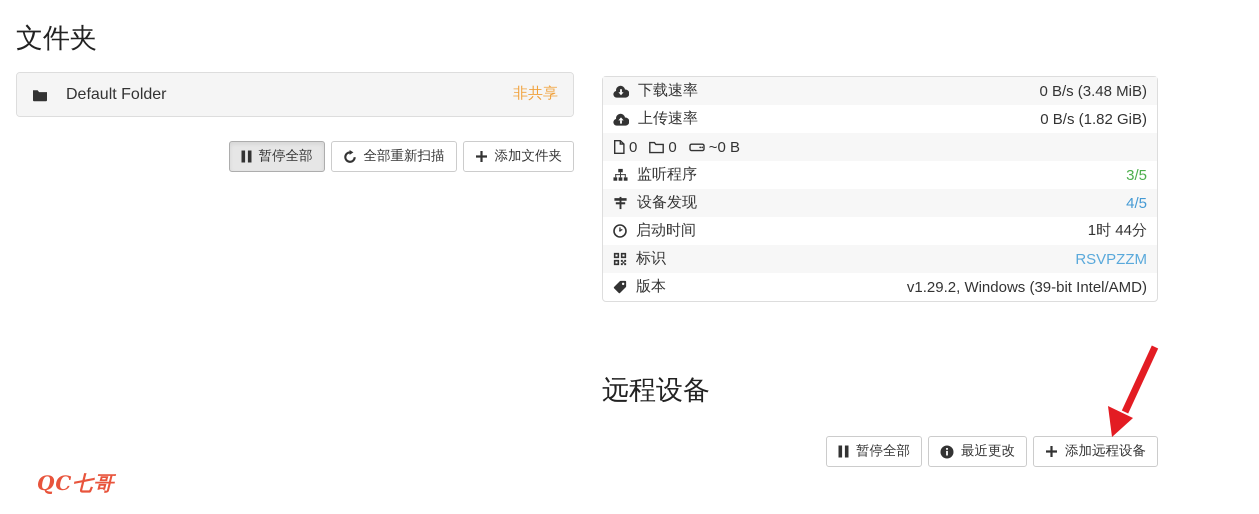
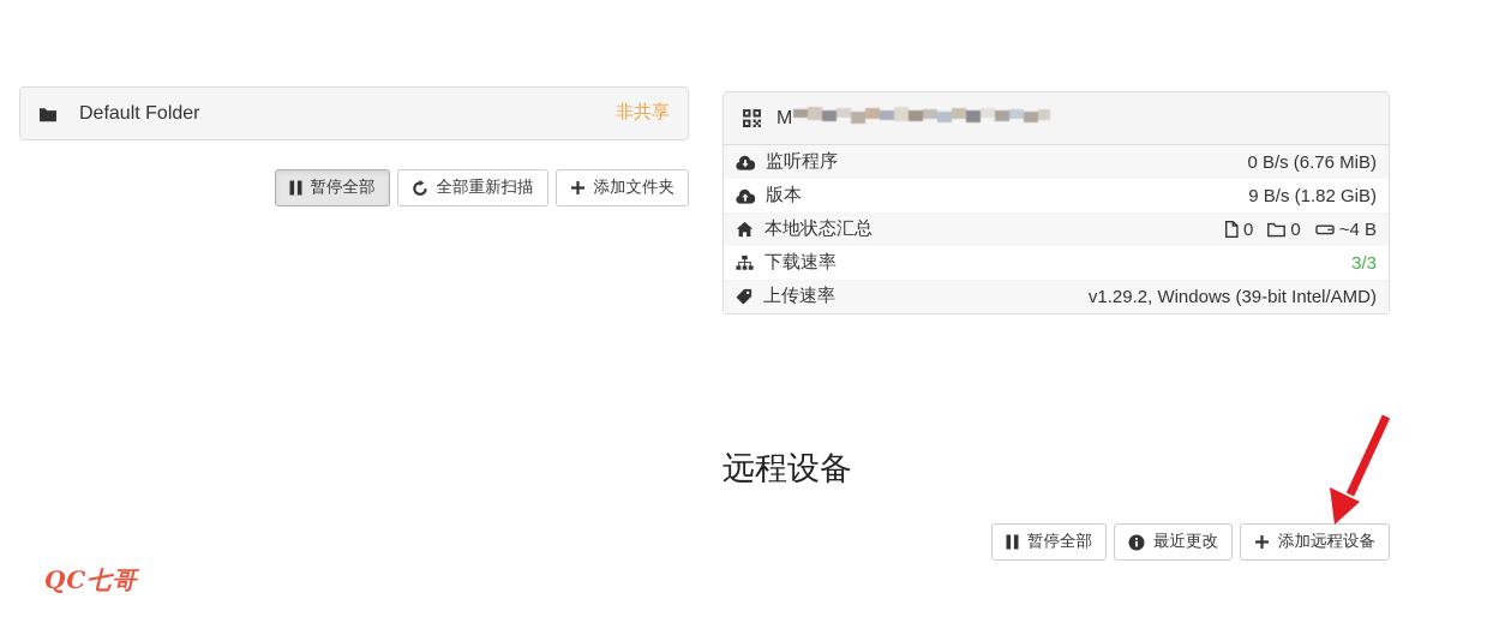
- 文件夹
  Default Folder
  非共享
  暂停全部
  全部重新扫描
  添加文件夹
+ M
- 下载速率
+ 监听程序
- 0 B/s (3.48 MiB)
+ 0 B/s (6.76 MiB)
- 上传速率
+ 版本
- 0 B/s (1.82 GiB)
+ 9 B/s (1.82 GiB)
+ 本地状态汇总
  0
  0
- ~0 B
+ ~4 B
- 监听程序
+ 下载速率
- 3/5
+ 3/3
- 设备发现
- 4/5
- 启动时间
- 1时 44分
- 标识
- RSVPZZM
- 版本
+ 上传速率
  v1.29.2, Windows (39-bit Intel/AMD)
  远程设备
  暂停全部
  最近更改
  添加远程设备
  QC七哥
